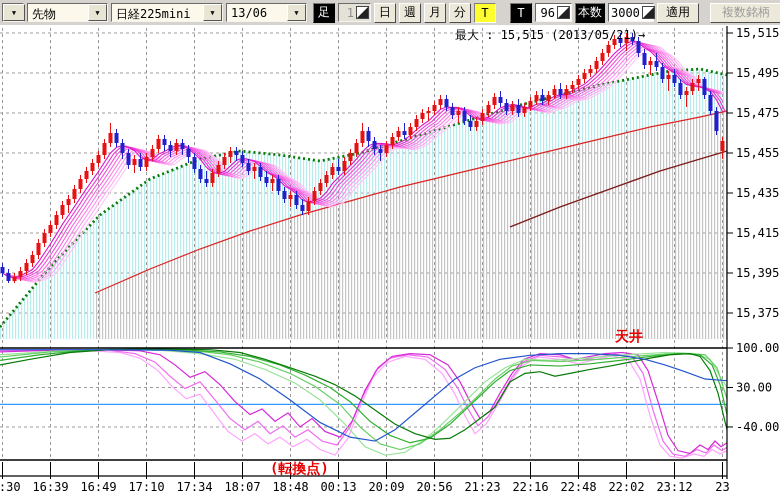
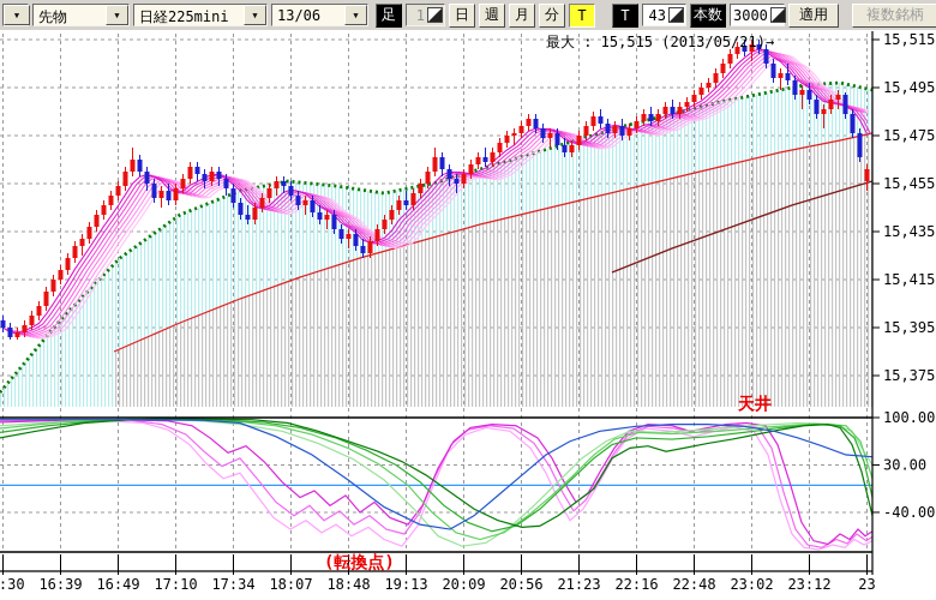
  ▼
  先物
  ▼
  日経225mini
  ▼
  13/06
  ▼
  足
  1
  日
  週
  月
  分
  T
  T
- 96
+ 43
  本数
  3000
  適用
  複数銘柄
  15,515
  15,495
  15,475
  15,455
  15,435
  15,415
  15,395
  15,375
  100.00
  30.00
  -40.00
  16:39
  16:49
  17:10
  17:34
  18:07
  18:48
- 00:13
+ 19:13
  20:09
  20:56
  21:23
  22:16
  22:48
- 22:02
+ 23:02
  23:12
  23
  最大 : 15,515 (2013/05/21)→
  天井
  (転換点)
